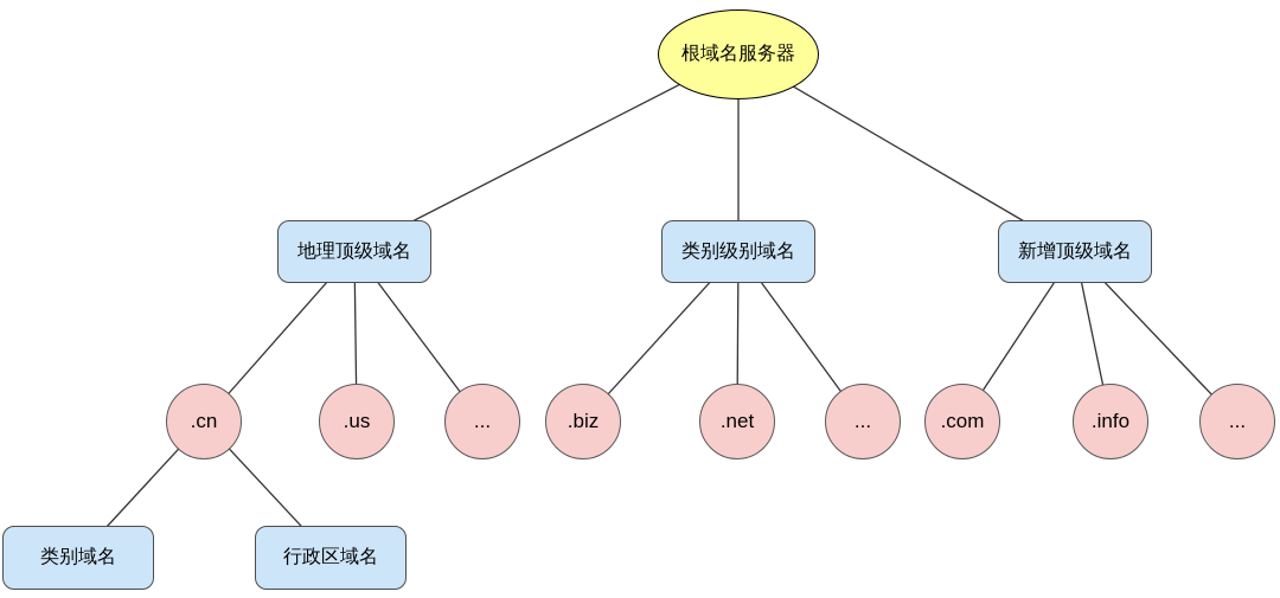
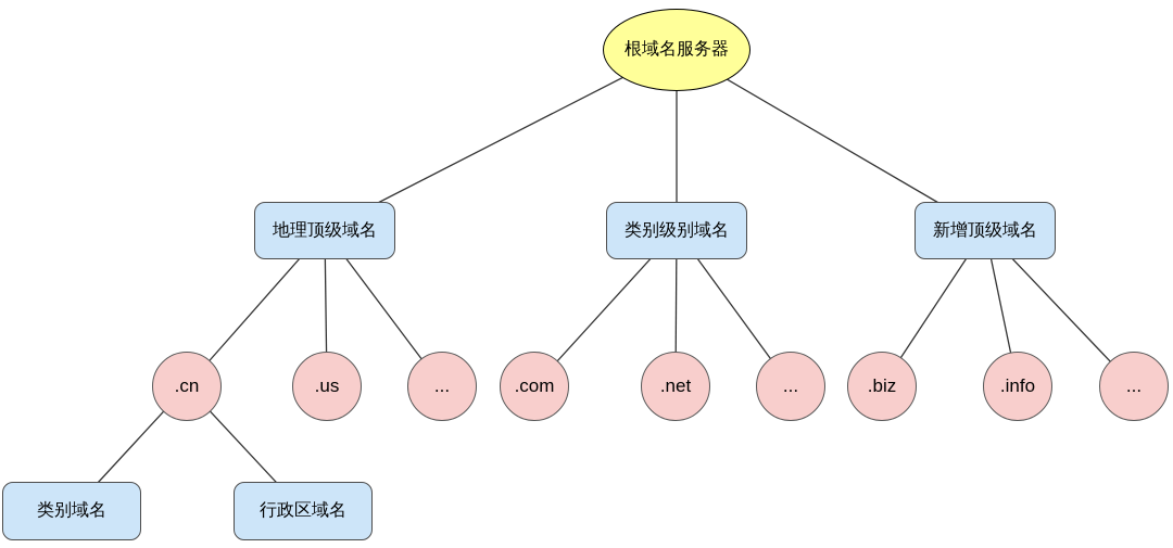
  根域名服务器
  地理顶级域名
  类别级别域名
  新增顶级域名
  .cn
  .us
  ...
- .biz
+ .com
  .net
  ...
- .com
+ .biz
  .info
  ...
  类别域名
  行政区域名
